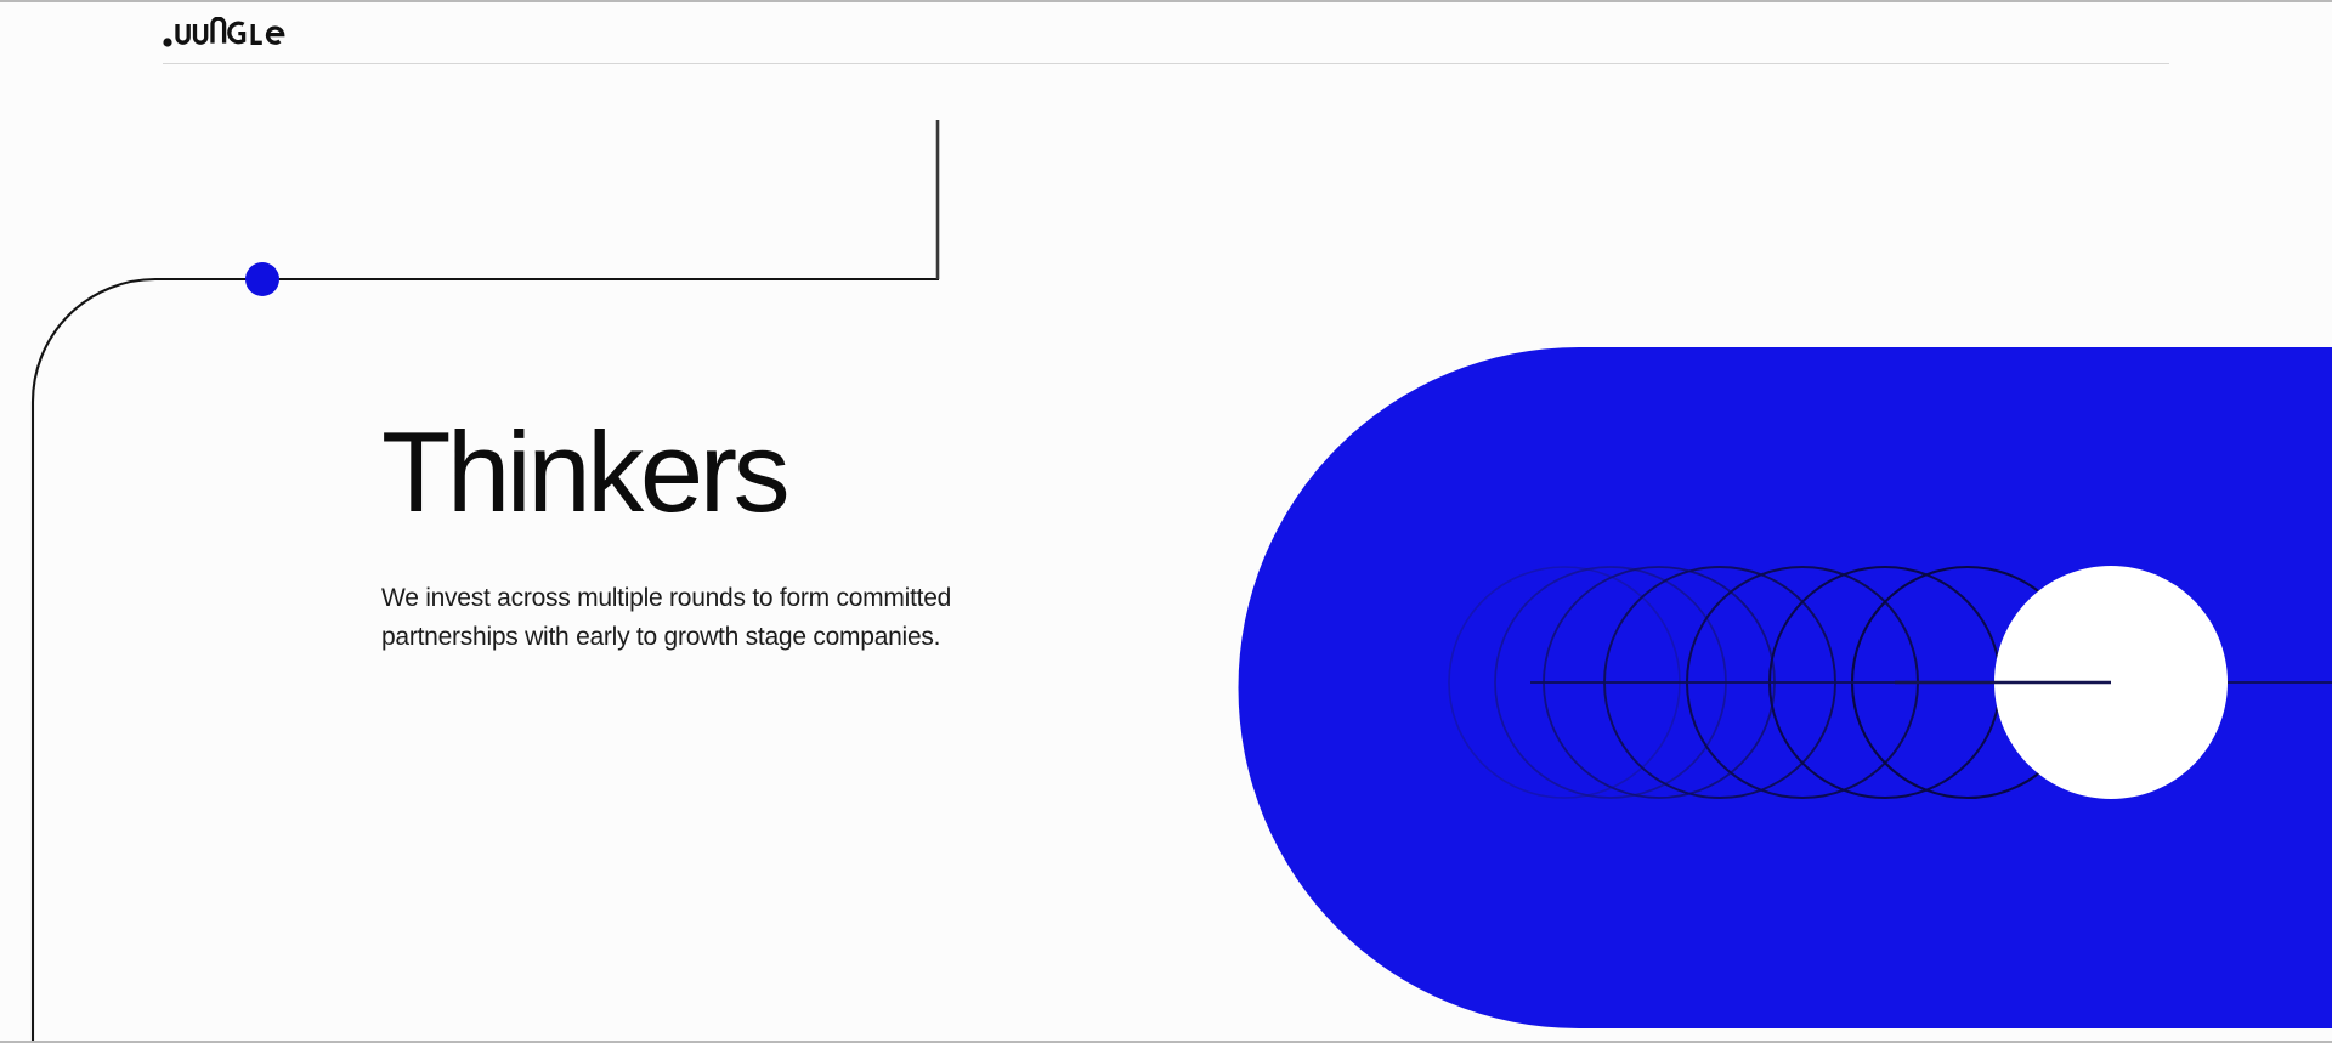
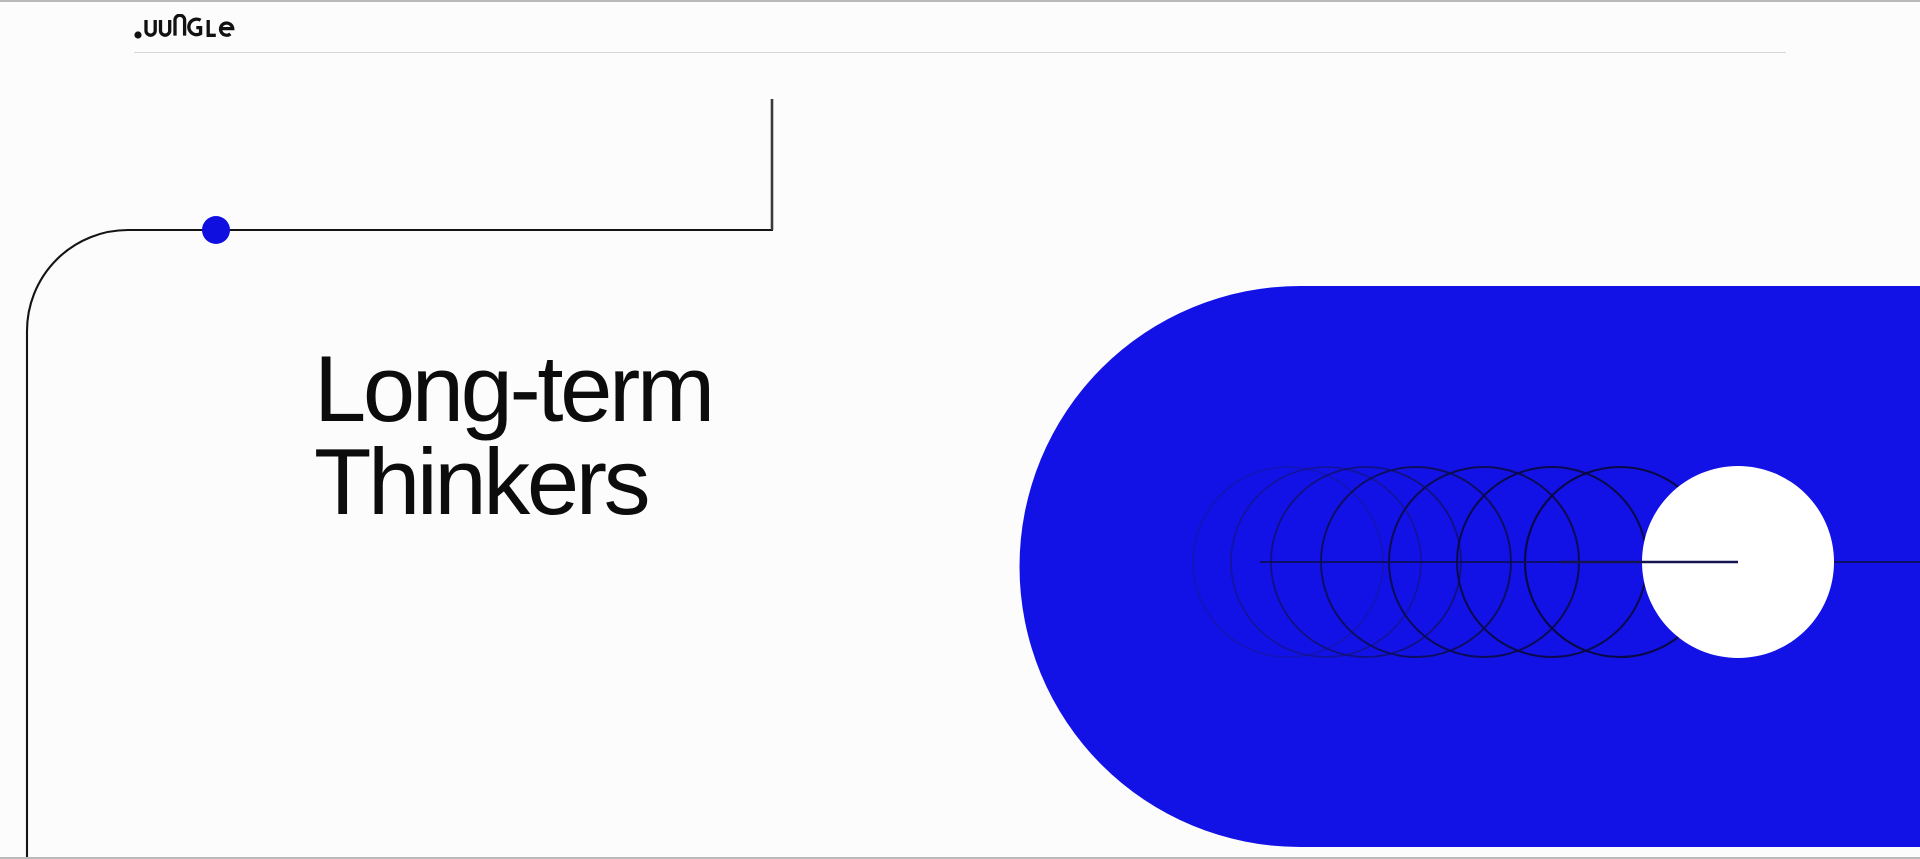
+ Long-term
  Thinkers
- We invest across multiple rounds to form committed partnerships with early to growth stage companies.
